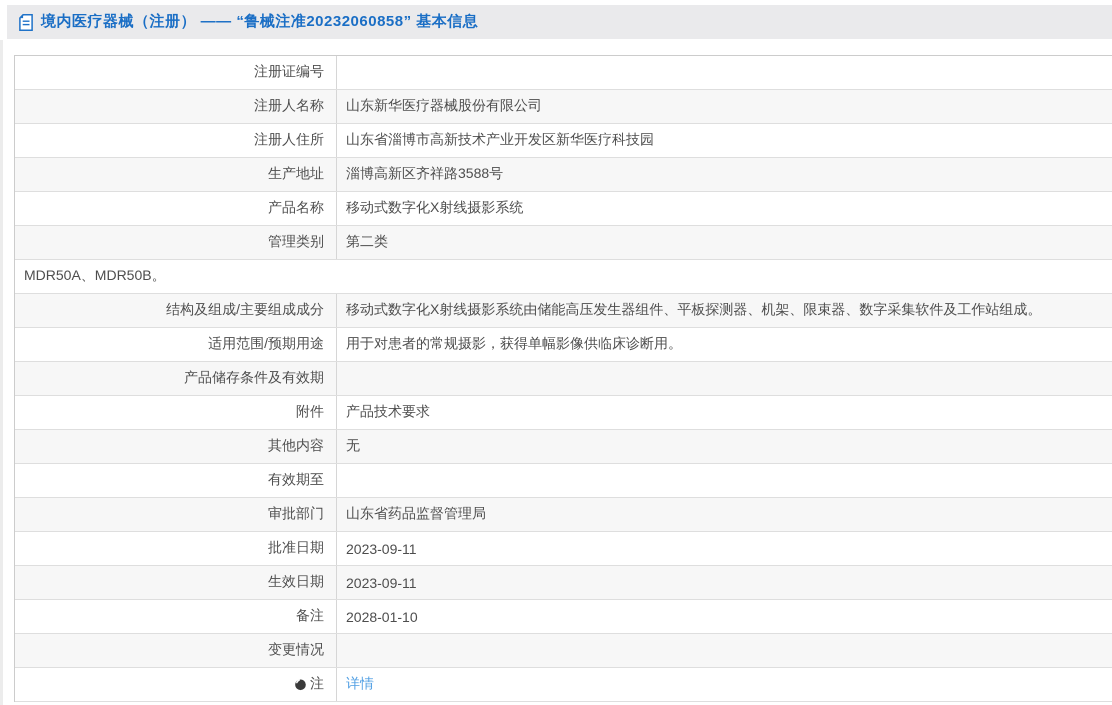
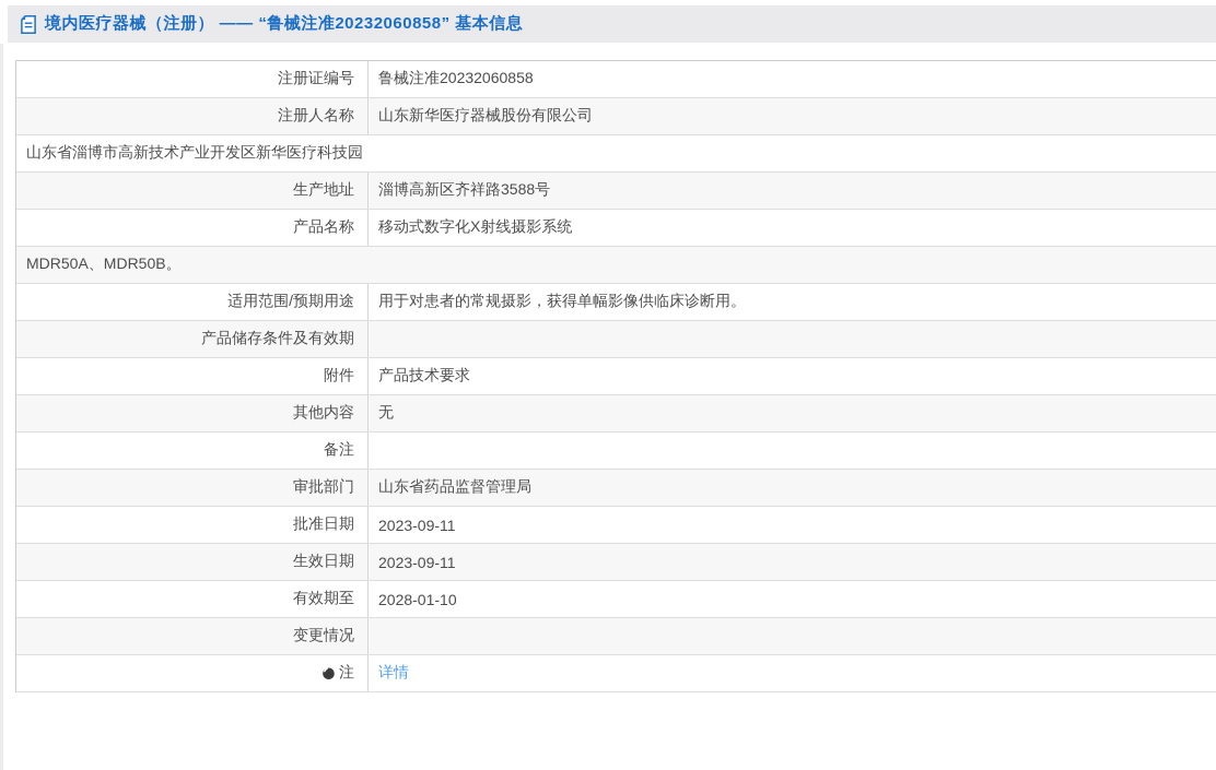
  境内医疗器械（注册） —— “鲁械注准20232060858” 基本信息
  注册证编号
+ 鲁械注准20232060858
  注册人名称
  山东新华医疗器械股份有限公司
- 注册人住所
  山东省淄博市高新技术产业开发区新华医疗科技园
  生产地址
  淄博高新区齐祥路3588号
  产品名称
  移动式数字化X射线摄影系统
- 管理类别
- 第二类
  MDR50A、MDR50B。
- 结构及组成/主要组成成分
- 移动式数字化X射线摄影系统由储能高压发生器组件、平板探测器、机架、限束器、数字采集软件及工作站组成。
  适用范围/预期用途
  用于对患者的常规摄影，获得单幅影像供临床诊断用。
  产品储存条件及有效期
  附件
  产品技术要求
  其他内容
  无
- 有效期至
+ 备注
  审批部门
  山东省药品监督管理局
  批准日期
  2023-09-11
  生效日期
  2023-09-11
- 备注
+ 有效期至
  2028-01-10
  变更情况
  注
  详情
